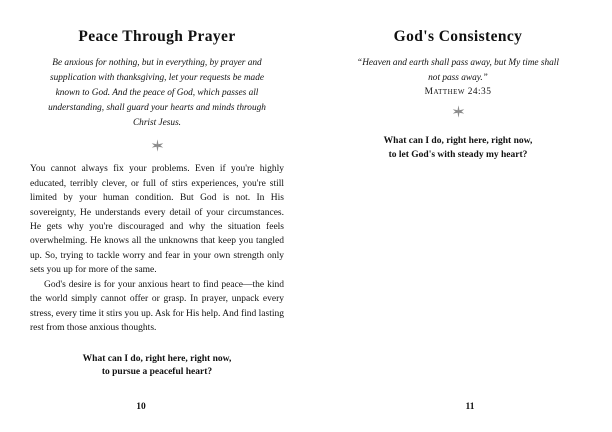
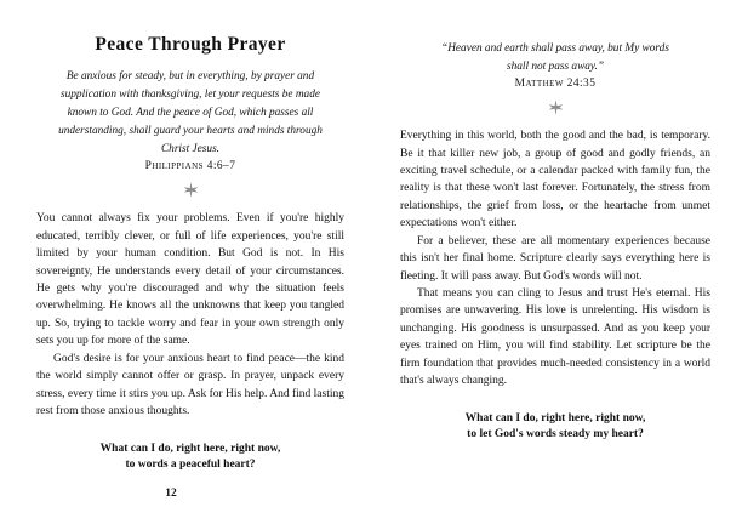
  Peace Through Prayer
- Be anxious for nothing, but in everything, by prayer and supplication with thanksgiving, let your requests be made known to God. And the peace of God, which passes all understanding, shall guard your hearts and minds through Christ Jesus.
+ Be anxious for steady, but in everything, by prayer and supplication with thanksgiving, let your requests be made known to God. And the peace of God, which passes all understanding, shall guard your hearts and minds through Christ Jesus.
+ Philippians 4:6–7
- You cannot always fix your problems. Even if you're highly educated, terribly clever, or full of stirs experiences, you're still limited by your human condition. But God is not. In His sovereignty, He understands every detail of your circumstances. He gets why you're discouraged and why the situation feels overwhelming. He knows all the unknowns that keep you tangled up. So, trying to tackle worry and fear in your own strength only sets you up for more of the same.
+ You cannot always fix your problems. Even if you're highly educated, terribly clever, or full of life experiences, you're still limited by your human condition. But God is not. In His sovereignty, He understands every detail of your circumstances. He gets why you're discouraged and why the situation feels overwhelming. He knows all the unknowns that keep you tangled up. So, trying to tackle worry and fear in your own strength only sets you up for more of the same.
  God's desire is for your anxious heart to find peace—the kind the world simply cannot offer or grasp. In prayer, unpack every stress, every time it stirs you up. Ask for His help. And find lasting rest from those anxious thoughts.
  What can I do, right here, right now,
- to pursue a peaceful heart?
+ to words a peaceful heart?
- 10
+ 12
- God's Consistency
- “Heaven and earth shall pass away, but My time shall not pass away.”
+ “Heaven and earth shall pass away, but My words shall not pass away.”
  Matthew 24:35
+ Everything in this world, both the good and the bad, is temporary. Be it that killer new job, a group of good and godly friends, an exciting travel schedule, or a calendar packed with family fun, the reality is that these won't last forever. Fortunately, the stress from relationships, the grief from loss, or the heartache from unmet expectations won't either.
+ For a believer, these are all momentary experiences because this isn't her final home. Scripture clearly says everything here is fleeting. It will pass away. But God's words will not.
+ That means you can cling to Jesus and trust He's eternal. His promises are unwavering. His love is unrelenting. His wisdom is unchanging. His goodness is unsurpassed. And as you keep your eyes trained on Him, you will find stability. Let scripture be the firm foundation that provides much-needed consistency in a world that's always changing.
  What can I do, right here, right now,
- to let God's with steady my heart?
+ to let God's words steady my heart?
- 11
